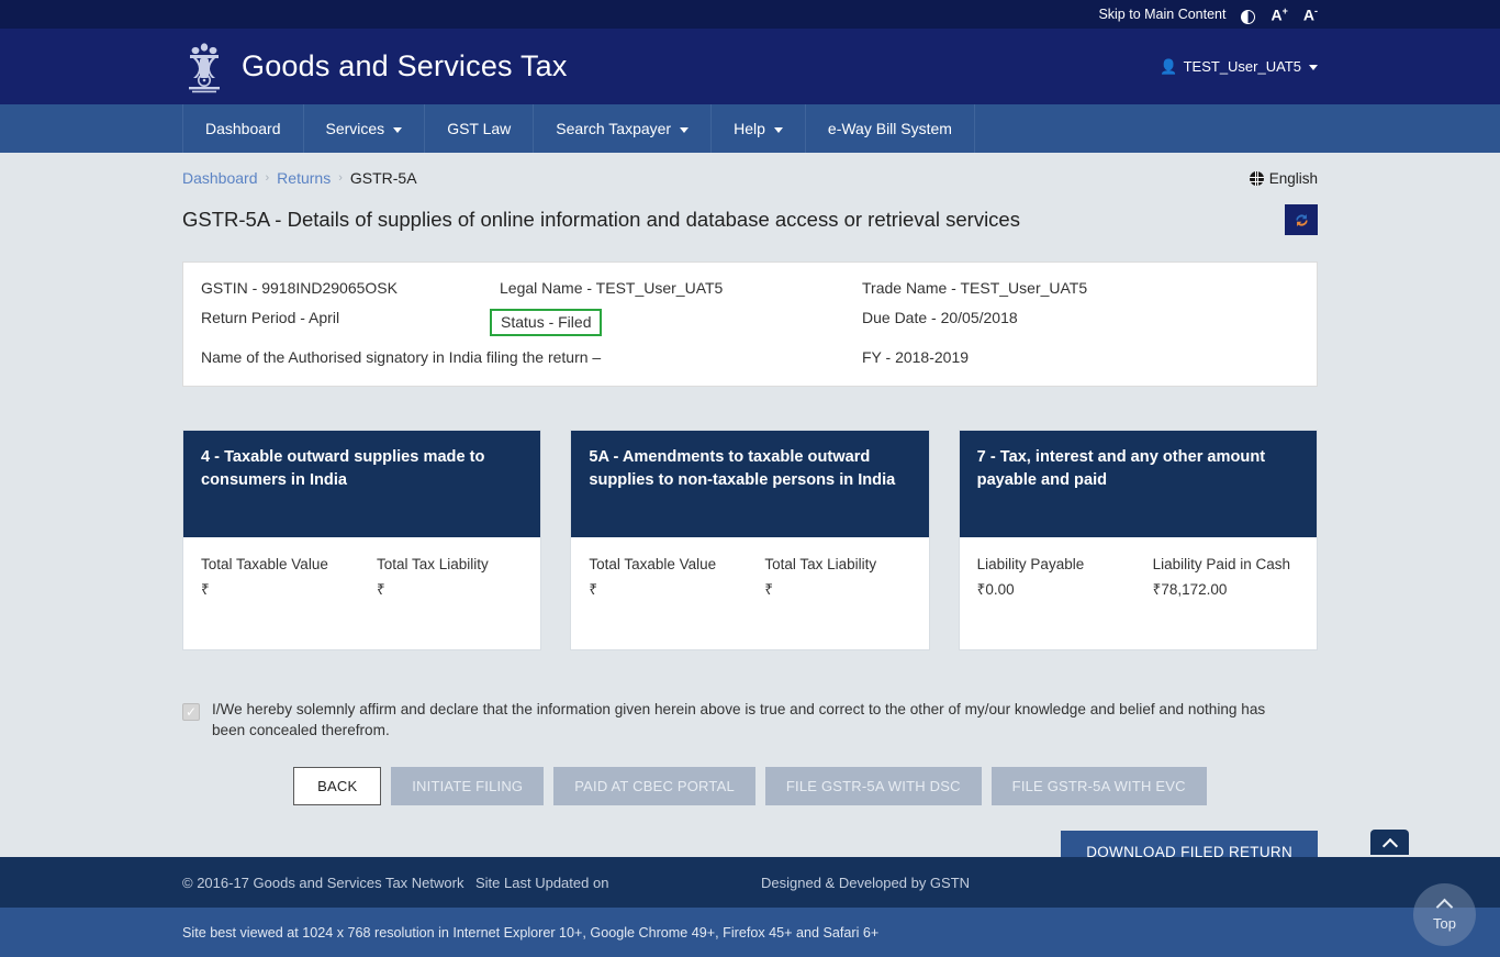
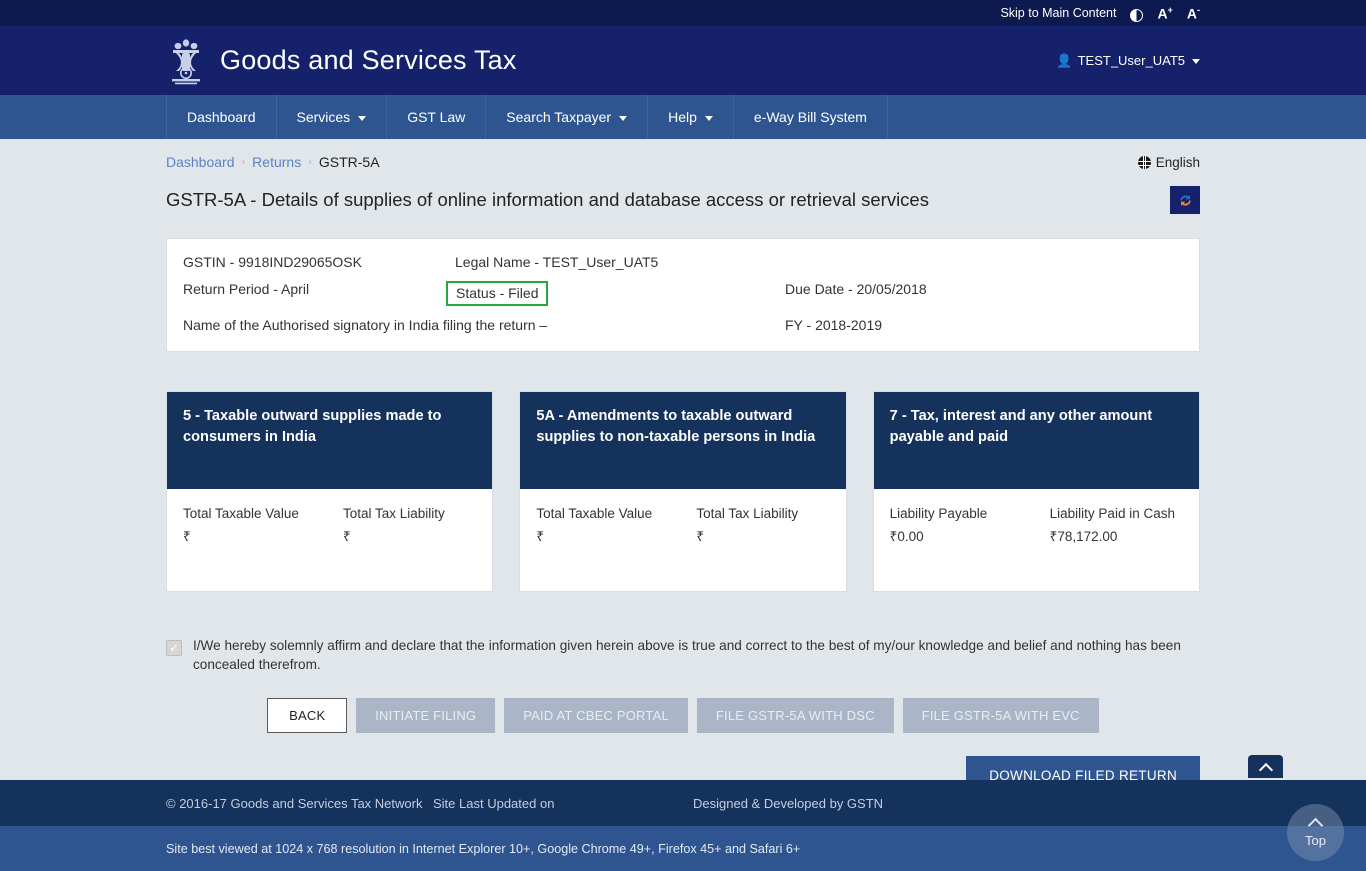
  Skip to Main Content
  A+
  A-
  Goods and Services Tax
  👤
  TEST_User_UAT5
  Dashboard
  Services
  GST Law
  Search Taxpayer
  Help
  e-Way Bill System
  Dashboard
  ›
  Returns
  ›
  GSTR-5A
  English
  GSTR-5A - Details of supplies of online information and database access or retrieval services
  GSTIN - 9918IND29065OSK
  Legal Name - TEST_User_UAT5
- Trade Name - TEST_User_UAT5
  Return Period - April
  Status - Filed
  Due Date - 20/05/2018
  Name of the Authorised signatory in India filing the return –
  FY - 2018-2019
- 4 - Taxable outward supplies made to consumers in India
+ 5 - Taxable outward supplies made to consumers in India
  Total Taxable Value
  ₹
  Total Tax Liability
  ₹
  5A - Amendments to taxable outward supplies to non-taxable persons in India
  Total Taxable Value
  ₹
  Total Tax Liability
  ₹
  7 - Tax, interest and any other amount payable and paid
  Liability Payable
  ₹0.00
  Liability Paid in Cash
  ₹78,172.00
  ✓
- I/We hereby solemnly affirm and declare that the information given herein above is true and correct to the other of my/our knowledge and belief and nothing has been concealed therefrom.
+ I/We hereby solemnly affirm and declare that the information given herein above is true and correct to the best of my/our knowledge and belief and nothing has been concealed therefrom.
  BACK
  INITIATE FILING
  PAID AT CBEC PORTAL
  FILE GSTR-5A WITH DSC
  FILE GSTR-5A WITH EVC
  DOWNLOAD FILED RETURN
  © 2016-17 Goods and Services Tax Network
  Site Last Updated on
  Designed & Developed by GSTN
  Site best viewed at 1024 x 768 resolution in Internet Explorer 10+, Google Chrome 49+, Firefox 45+ and Safari 6+
  Top
